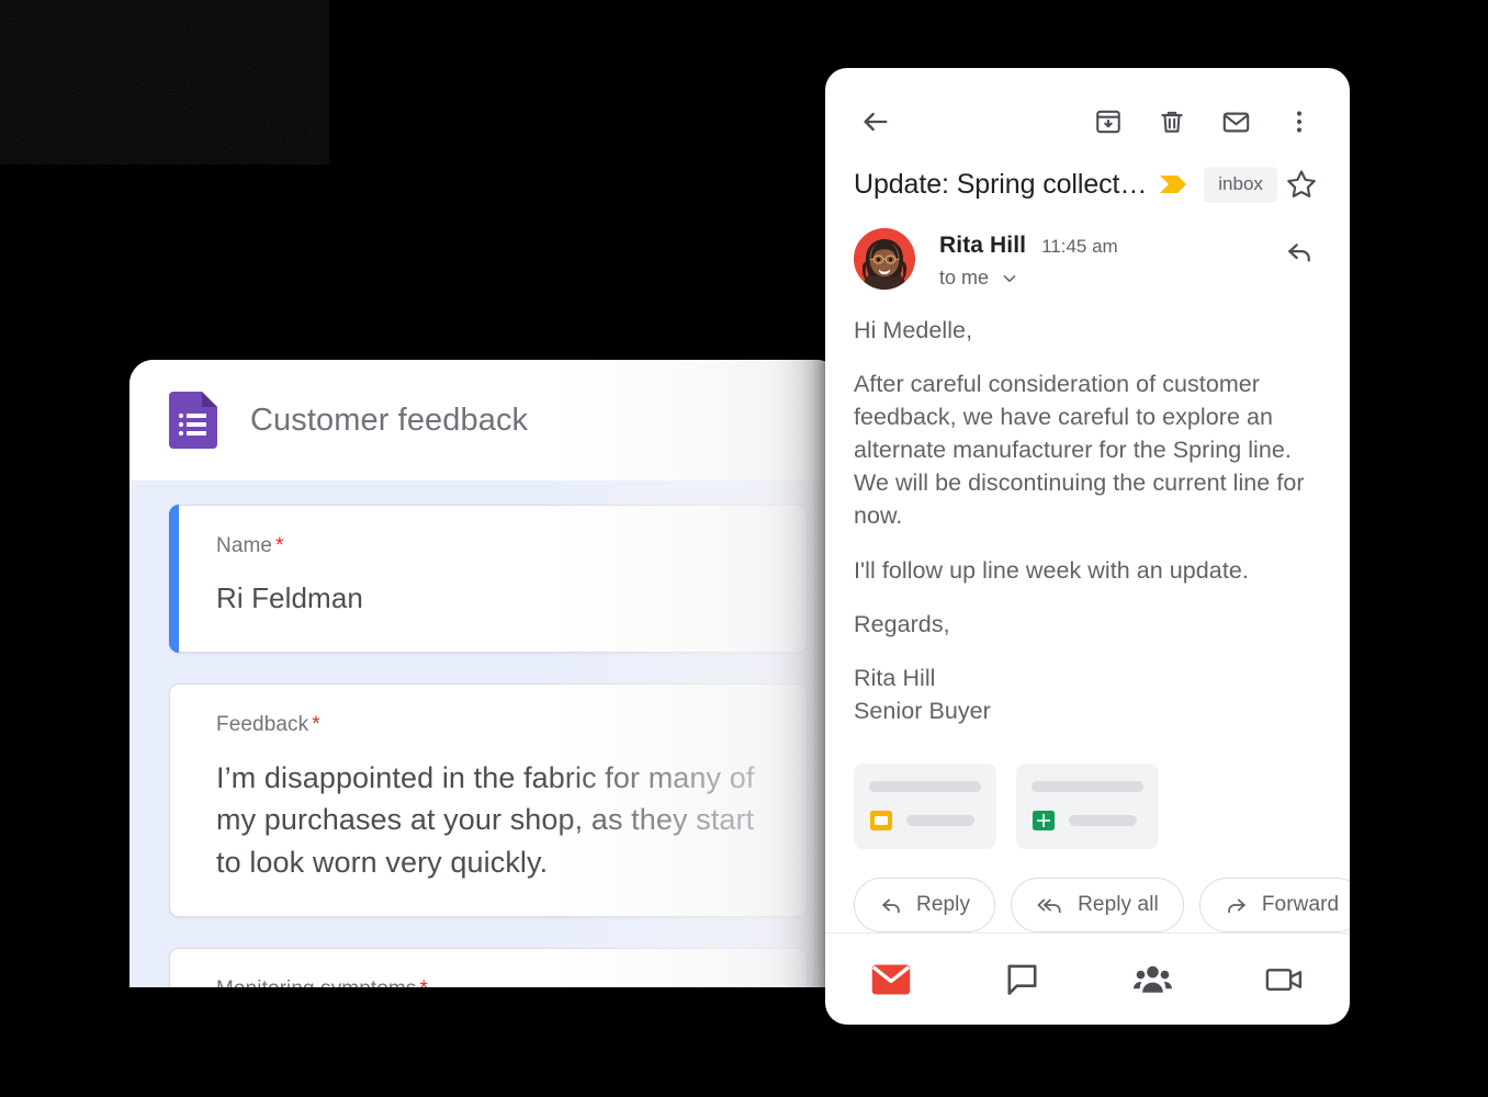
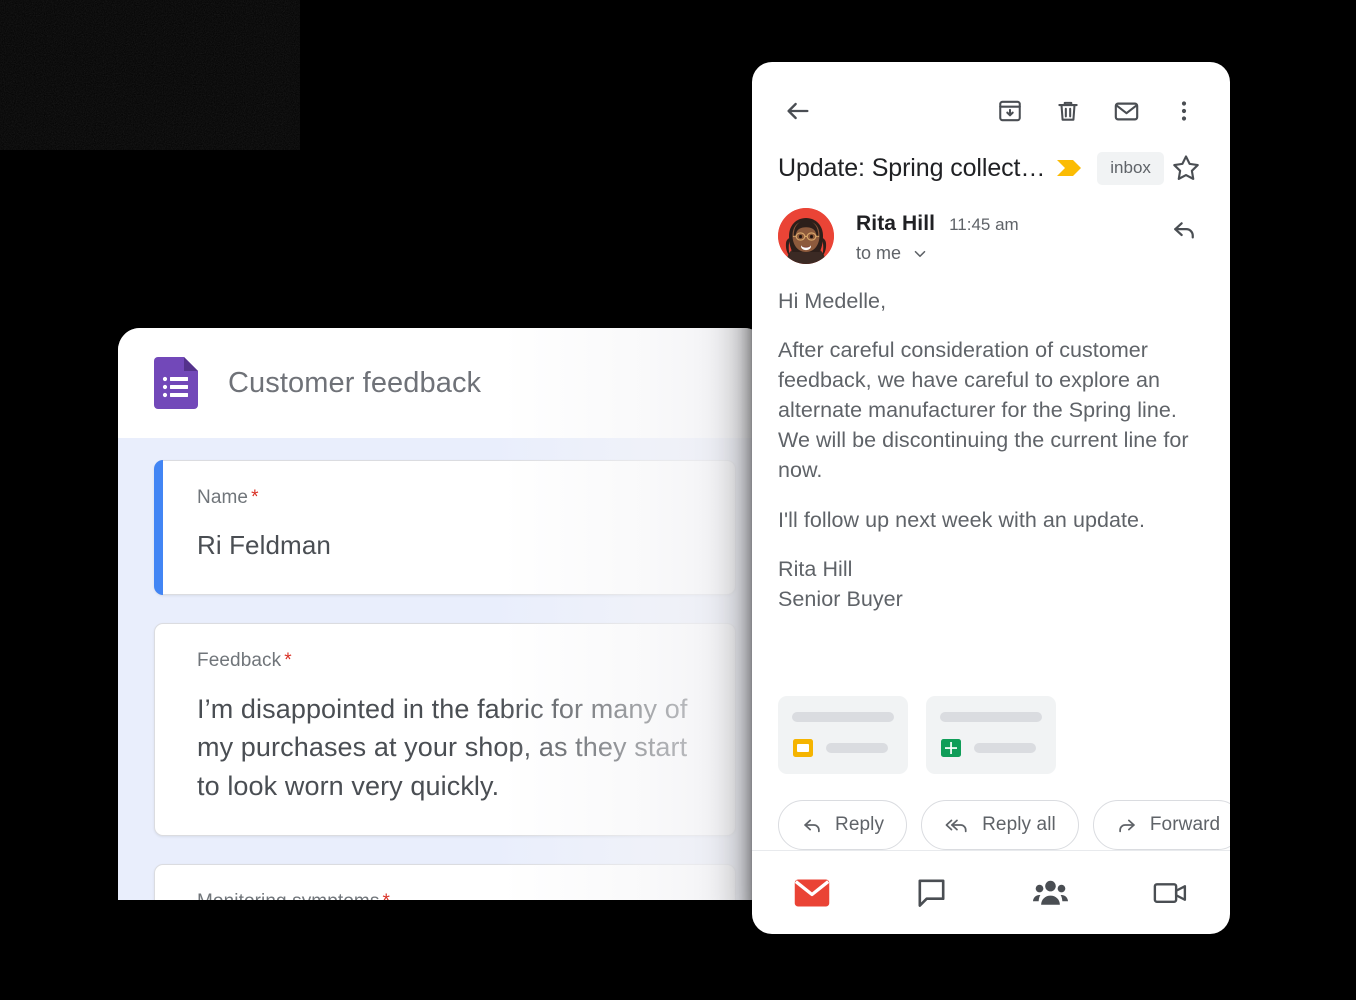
  Update: Spring collect…
  inbox
  Rita Hill
  11:45 am
  to me
  Hi Medelle,
  After careful consideration of customer feedback, we have careful to explore an alternate manufacturer for the Spring line. We will be discontinuing the current line for now.
- I'll follow up line week with an update.
+ I'll follow up next week with an update.
- Regards,
  Rita Hill
  Senior Buyer
  Reply
  Reply all
  Forward
